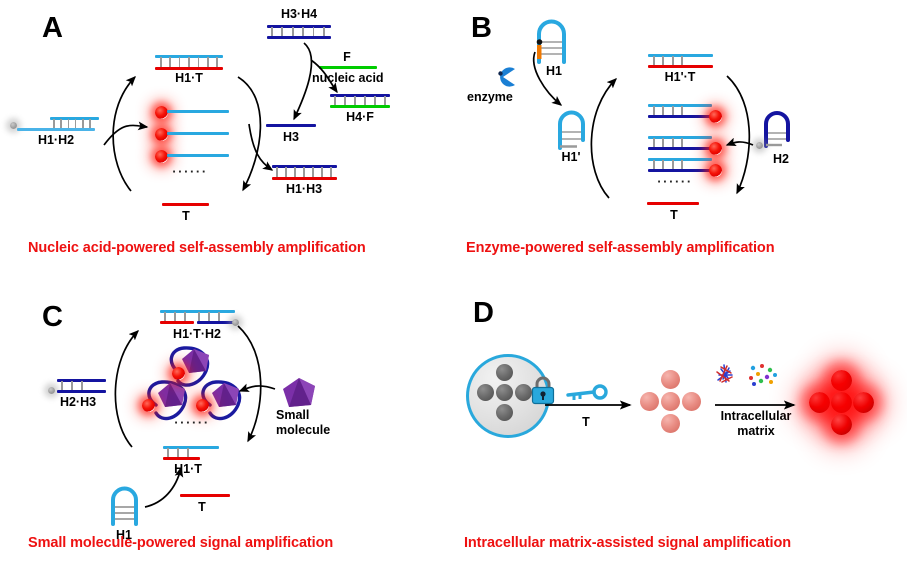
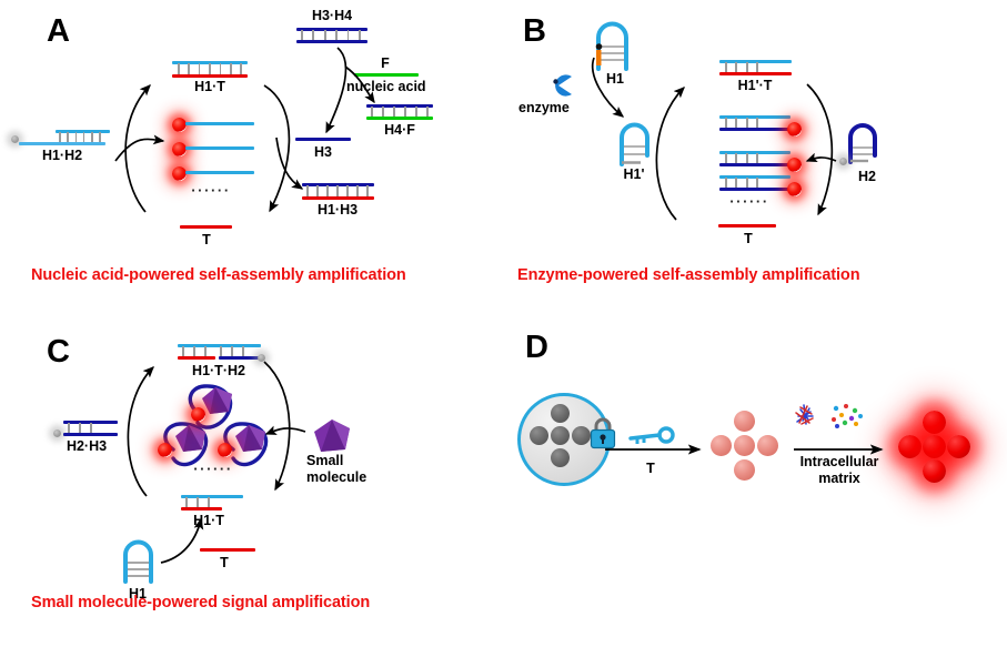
  A
  H1·H2
  H1·T
  ······
  T
  H3·H4
  F
  nucleic acid
  H4·F
  H3
  H1·H3
  Nucleic acid-powered self-assembly amplification
  B
  H1
  enzyme
  H1'
  H1'·T
  ······
  H2
  T
  Enzyme-powered self-assembly amplification
  C
  H1·T·H2
  ······
  H2·H3
  Small
  molecule
  H1·T
  H1
  T
  Small molecule-powered signal amplification
  D
  T
  Intracellular
  matrix
- Intracellular matrix-assisted signal amplification
